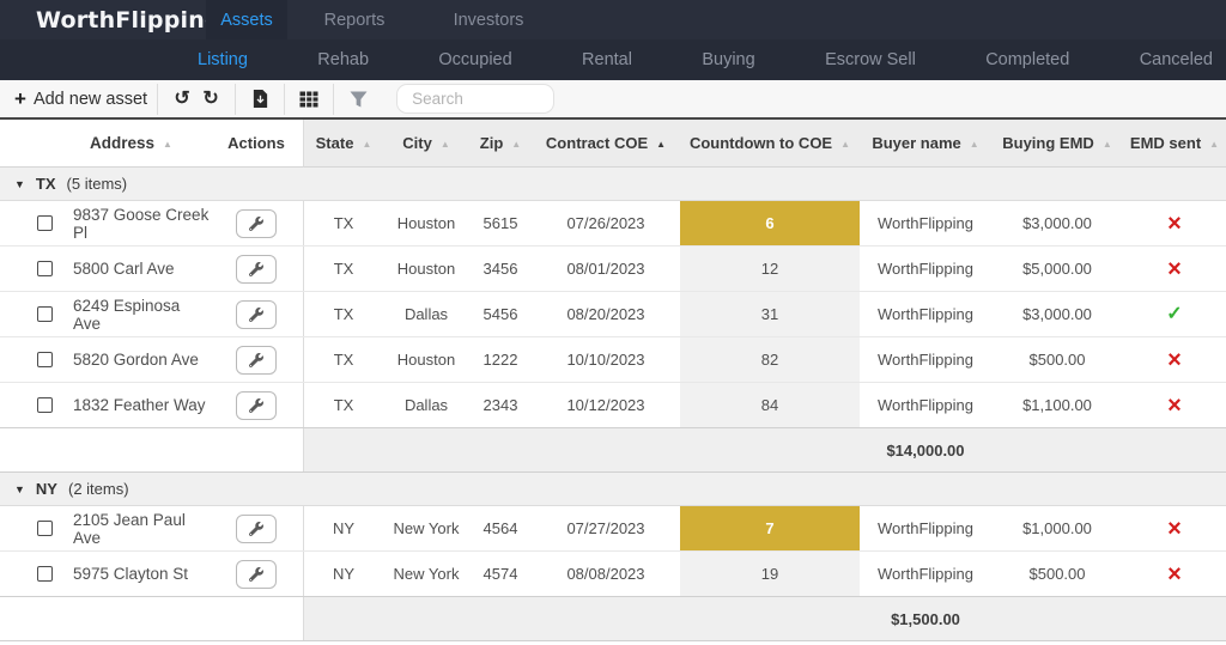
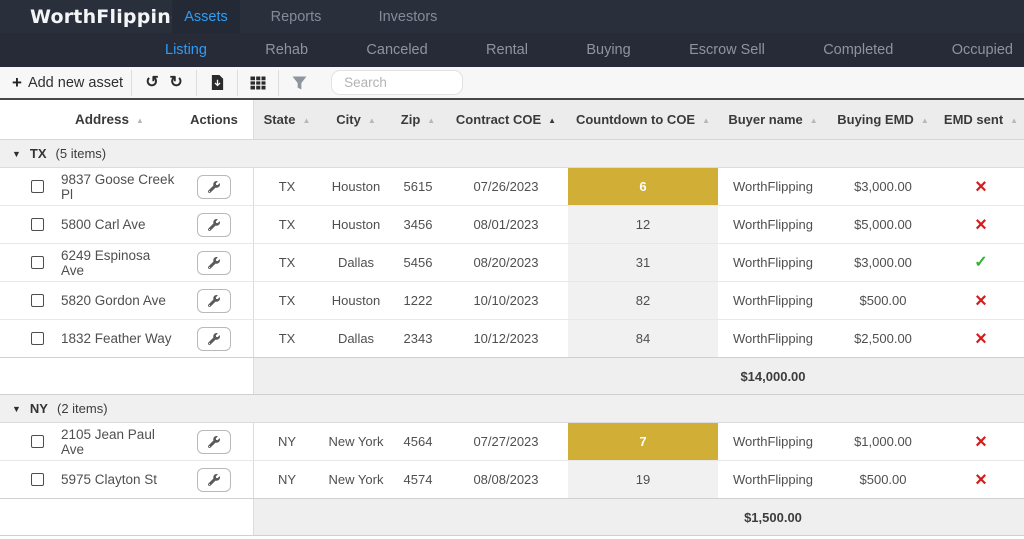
  WorthFlippin
  Assets
  Reports
  Investors
  Listing
  Rehab
- Occupied
+ Canceled
  Rental
  Buying
  Escrow Sell
  Completed
- Canceled
+ Occupied
  +
  Add new asset
  ↺
  ↻
  Search
  Address
  ▲
  Actions
  State
  ▲
  City
  ▲
  Zip
  ▲
  Contract COE
  ▲
  Countdown to COE
  ▲
  Buyer name
  ▲
  Buying EMD
  ▲
  EMD sent
  ▲
  ▼
  TX
  (5 items)
  9837 Goose Creek Pl
  TX
  Houston
  5615
  07/26/2023
  6
  WorthFlipping
  $3,000.00
  ×
  5800 Carl Ave
  TX
  Houston
  3456
  08/01/2023
  12
  WorthFlipping
  $5,000.00
  ×
  6249 Espinosa Ave
  TX
  Dallas
  5456
  08/20/2023
  31
  WorthFlipping
  $3,000.00
  ✓
  5820 Gordon Ave
  TX
  Houston
  1222
  10/10/2023
  82
  WorthFlipping
  $500.00
  ×
  1832 Feather Way
  TX
  Dallas
  2343
  10/12/2023
  84
  WorthFlipping
- $1,100.00
+ $2,500.00
  ×
  $14,000.00
  ▼
  NY
  (2 items)
  2105 Jean Paul Ave
  NY
  New York
  4564
  07/27/2023
  7
  WorthFlipping
  $1,000.00
  ×
  5975 Clayton St
  NY
  New York
  4574
  08/08/2023
  19
  WorthFlipping
  $500.00
  ×
  $1,500.00
